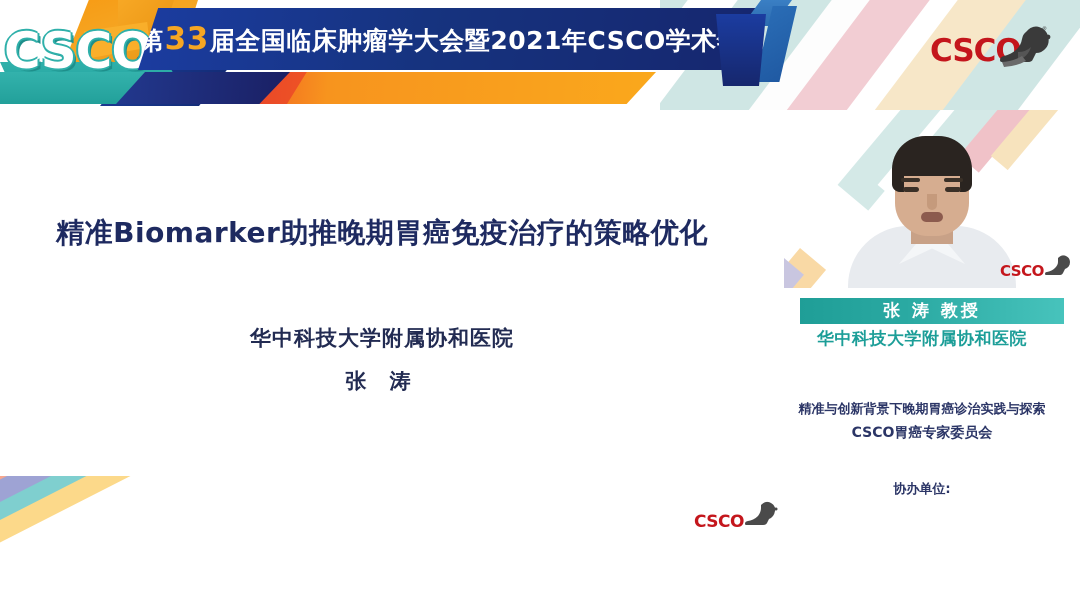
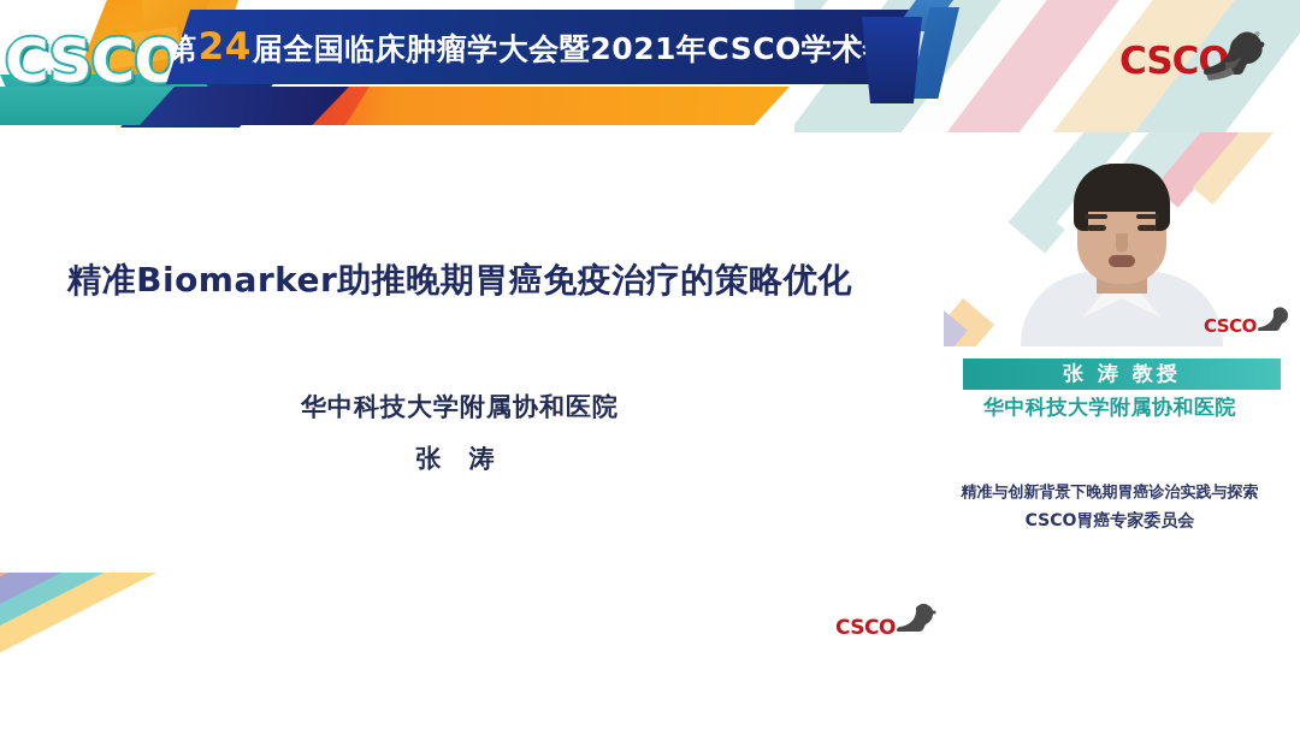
  CSCO
- 第33届全国临床肿瘤学大会暨2021年CSCO学术
+ 第24届全国临床肿瘤学大会暨2021年CSCO学术
  CSCO
  精准Biomarker助推晚期胃癌免疫治疗的策略优化
  华中科技大学附属协和医院
  张 涛
  CSCO
  张 涛 教授
  华中科技大学附属协和医院
  精准与创新背景下晚期胃癌诊治实践与探索
  CSCO胃癌专家委员会
- 协办单位:
  CSCO
